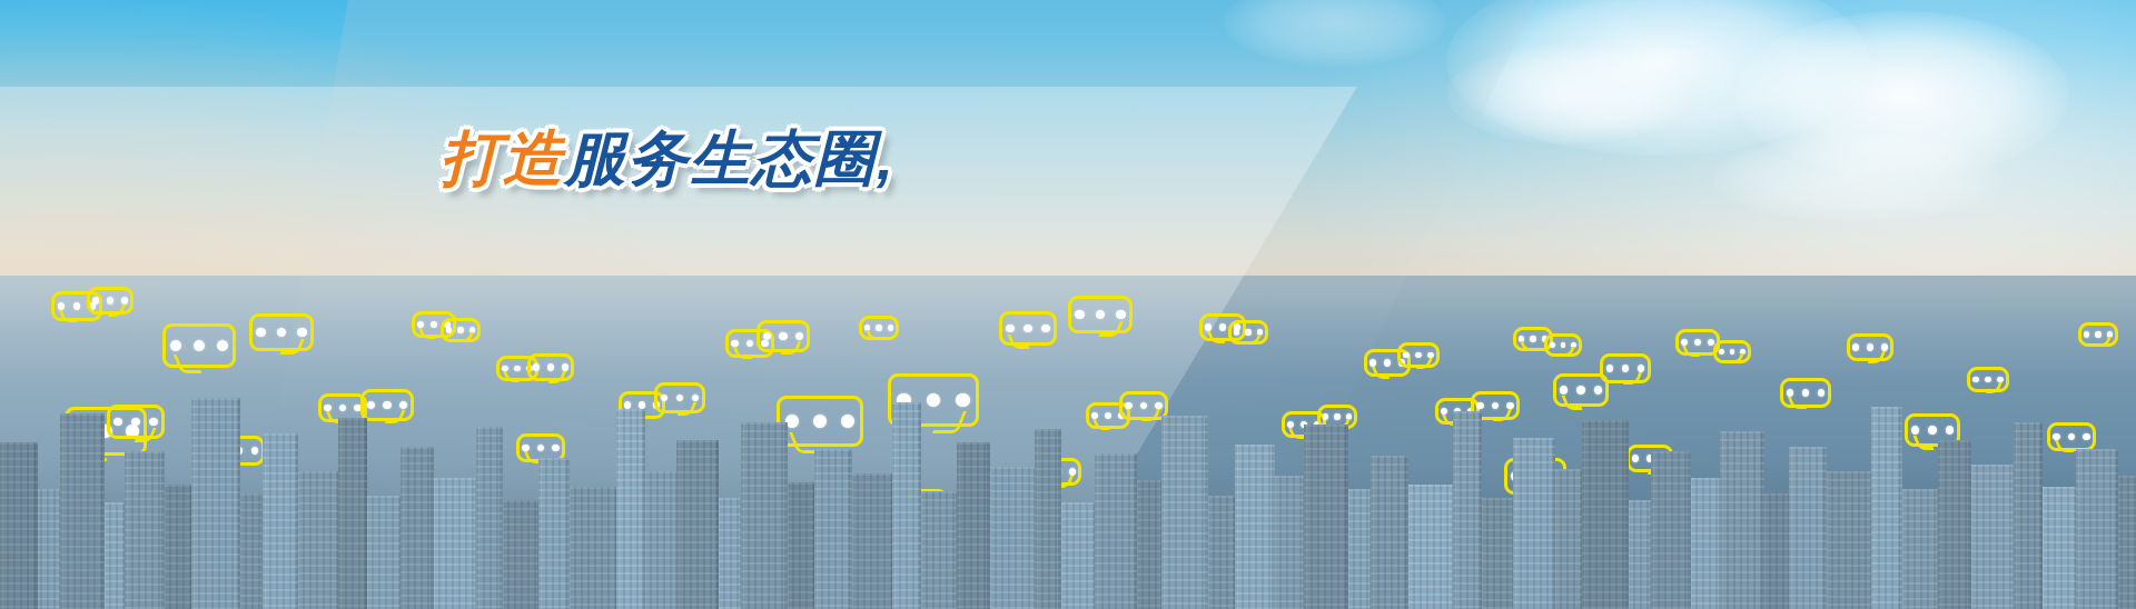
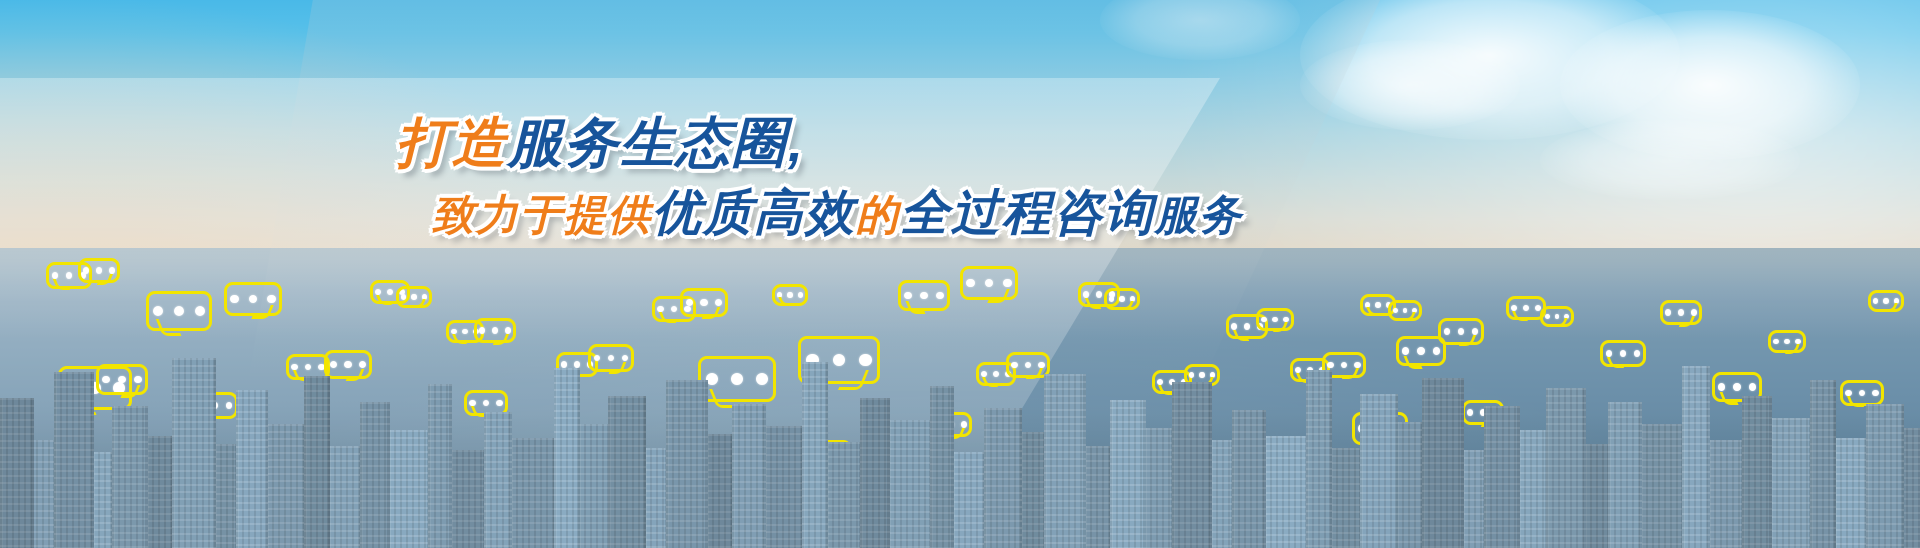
  打造服务生态圈,
+ 致力于提供优质高效的全过程咨询服务
